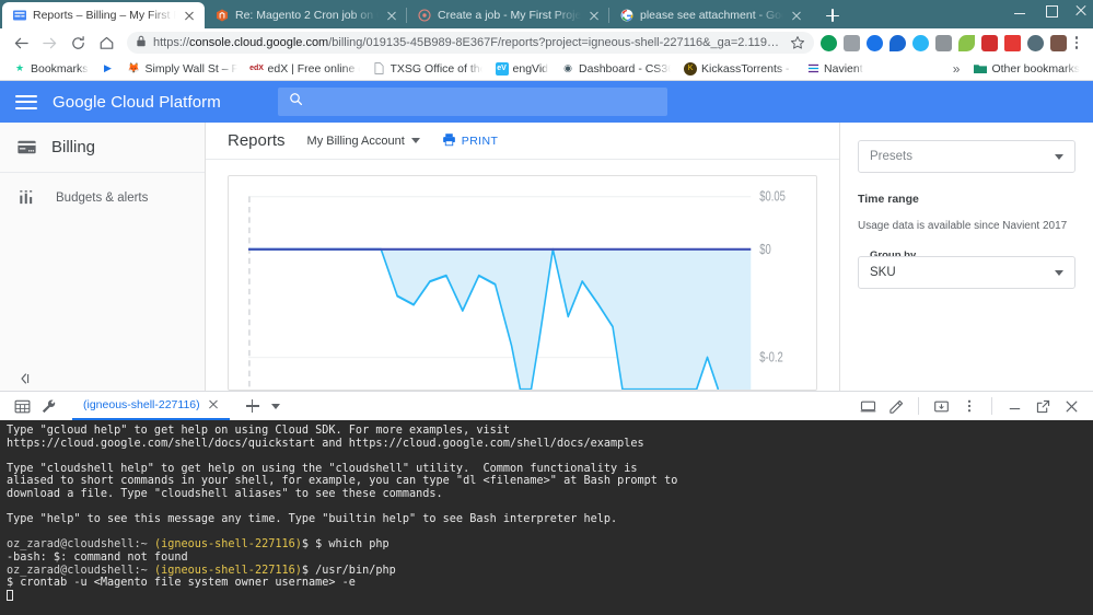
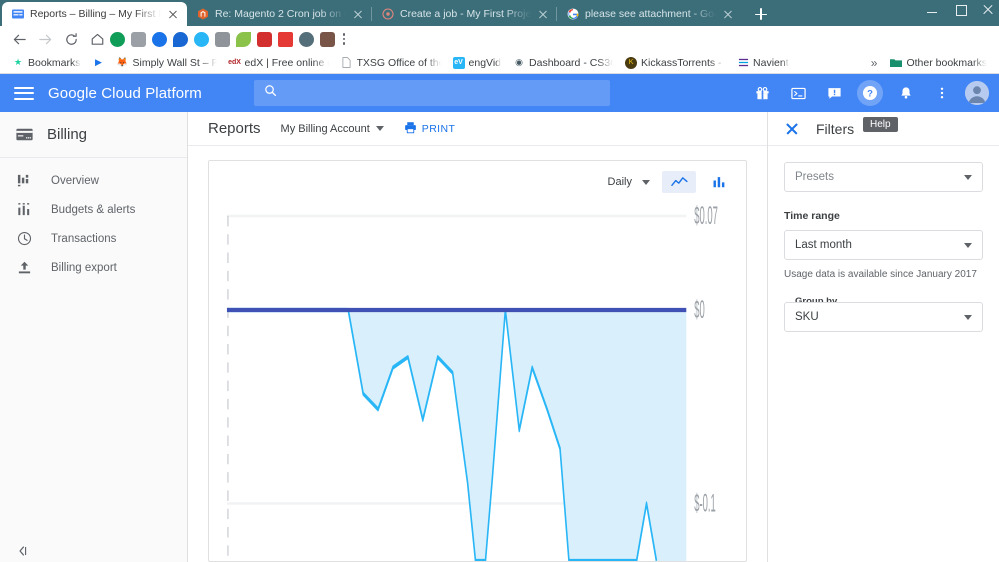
  Reports – Billing – My First
  Re: Magento 2 Cron job on
  Create a job - My First Proje
  please see attachment - Go
- https://console.cloud.google.com/billing/019135-45B989-8E367F/reports?project=igneous-shell-227116&_ga=2.119…
  ★
  Bookmarks
  ▶
  🦊
  Simply Wall St – P
  edX | Free online
  TXSG Office of th
  engVid
  ◉
  Dashboard - CS3
  KickassTorrents -
  Navient
  »
  Other bookmarks
  Google Cloud Platform
+ ?
  Billing
+ Overview
  Budgets & alerts
+ Transactions
+ Billing export
  Reports
  My Billing Account
  PRINT
+ Daily
- $0.05
+ $0.07
  $0
- $-0.2
+ $-0.1
+ Filters
+ Help
  Presets
  Time range
+ Last month
- Usage data is available since Navient 2017
+ Usage data is available since January 2017
  SKU
- (igneous-shell-227116)
- Type "gcloud help" to get help on using Cloud SDK. For more examples, visit
- https://cloud.google.com/shell/docs/quickstart and https://cloud.google.com/shell/docs/examples Type "cloudshell help" to get help on using the "cloudshell" utility. Common functionality is
- aliased to short commands in your shell, for example, you can type "dl <filename>" at Bash prompt to
- download a file. Type "cloudshell aliases" to see these commands. Type "help" to see this message any time. Type "builtin help" to see Bash interpreter help. oz_zarad@cloudshell:~ (igneous-shell-227116)$ $ which php -bash: $: command not found oz_zarad@cloudshell:~ (igneous-shell-227116)$ /usr/bin/php $ crontab -u <Magento file system owner username> -e
